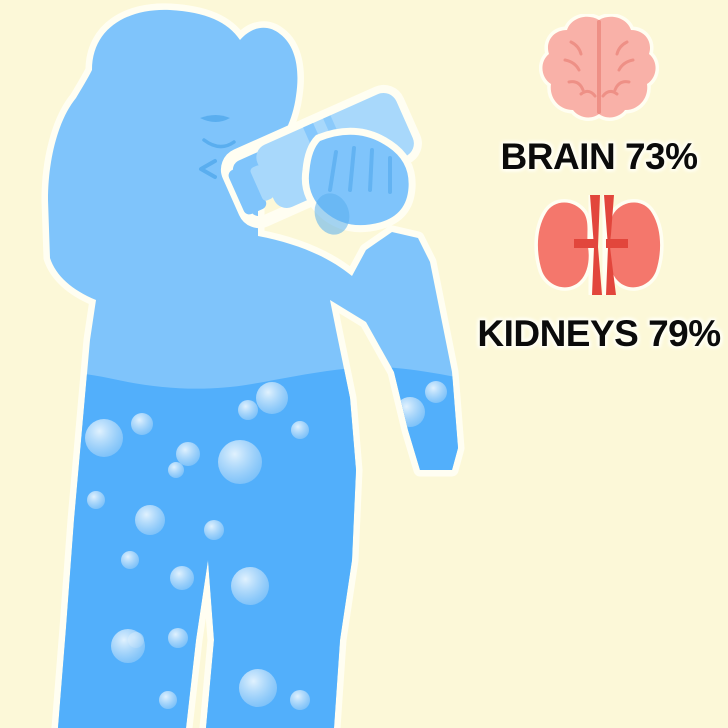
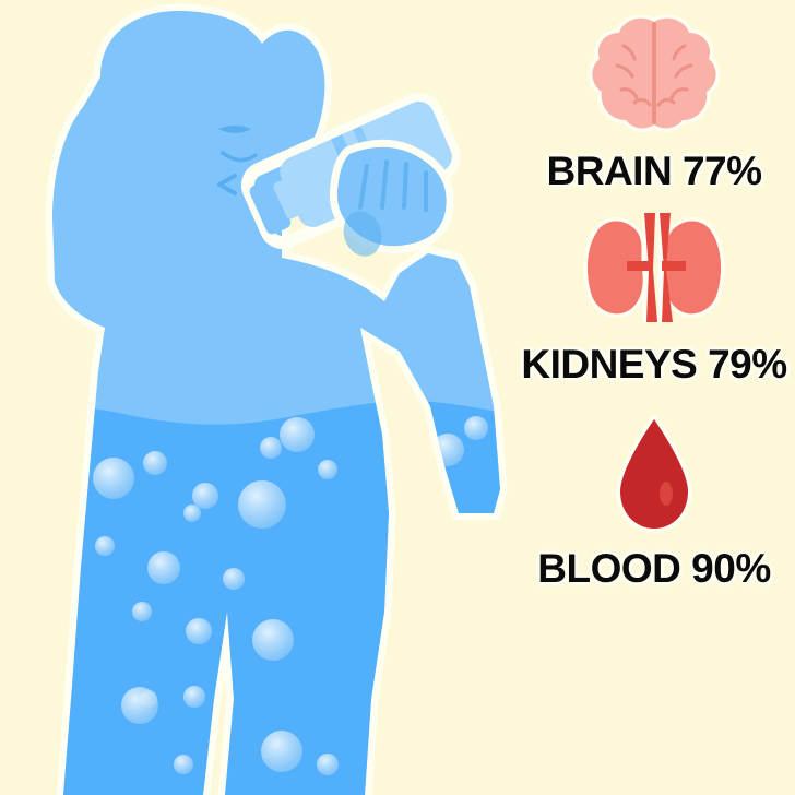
- BRAIN 73%
+ BRAIN 77%
  KIDNEYS 79%
+ BLOOD 90%
